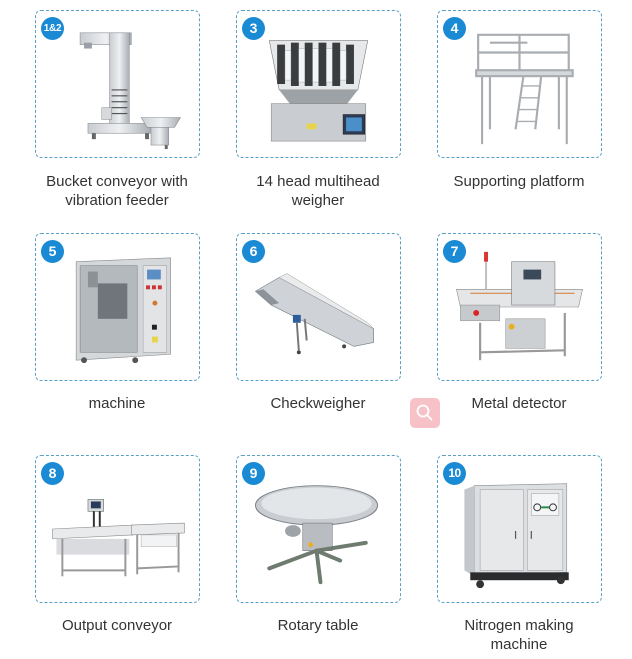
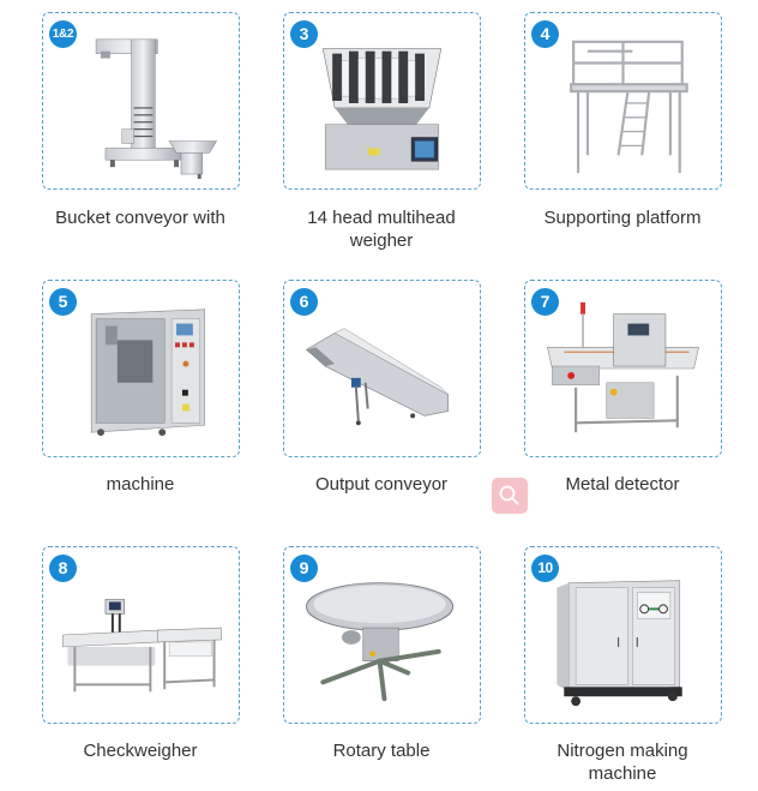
  1&2
  Bucket conveyor with
- vibration feeder
  3
  14 head multihead
  weigher
  4
  Supporting platform
  5
  machine
  6
- Checkweigher
+ Output conveyor
  7
  Metal detector
  8
- Output conveyor
+ Checkweigher
  9
  Rotary table
  10
  Nitrogen making
  machine
